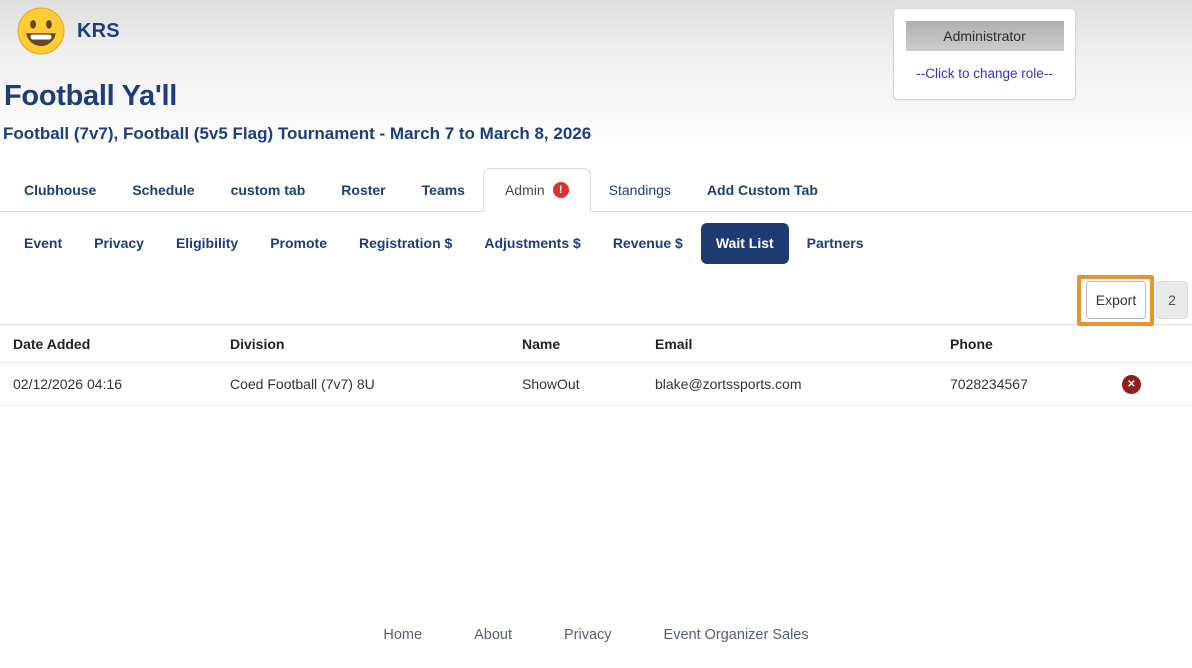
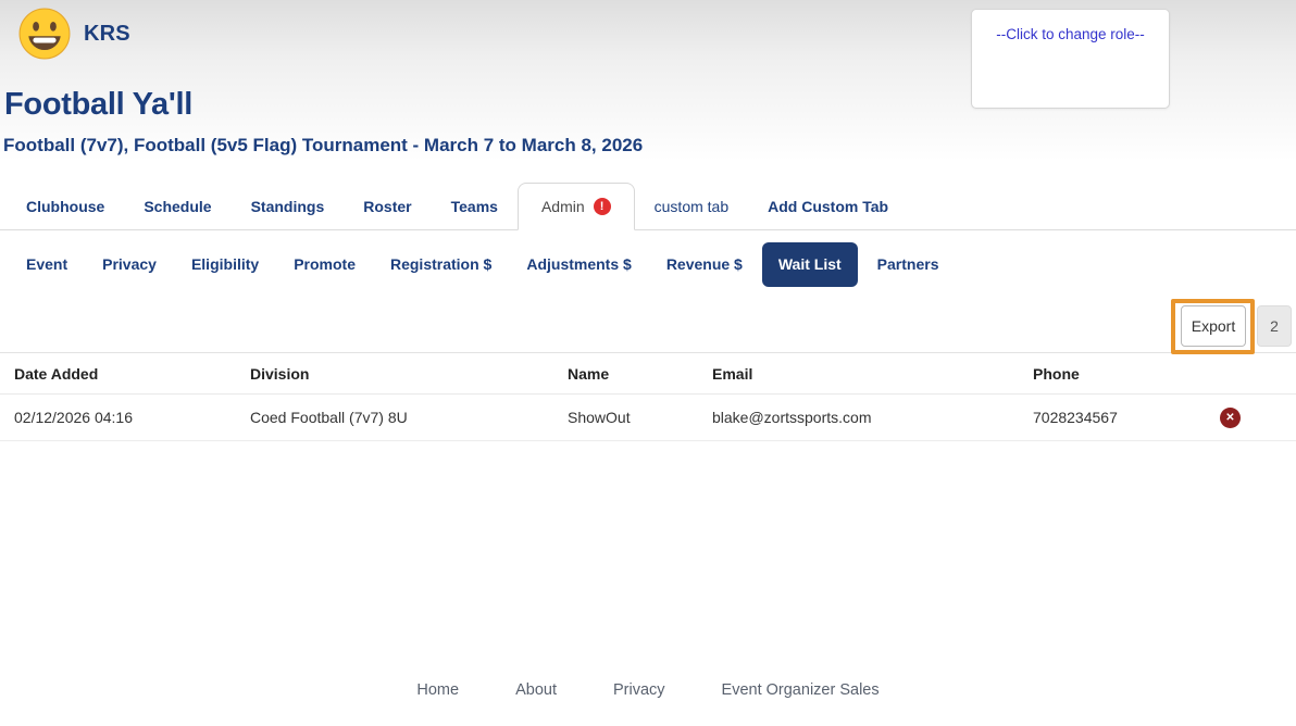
  KRS
- Administrator
  --Click to change role--
  Football Ya'll
  Football (7v7), Football (5v5 Flag) Tournament - March 7 to March 8, 2026
  Clubhouse
  Schedule
- custom tab
+ Standings
  Roster
  Teams
  Admin
  !
- Standings
+ custom tab
  Add Custom Tab
  Event
  Privacy
  Eligibility
  Promote
  Registration $
  Adjustments $
  Revenue $
  Wait List
  Partners
  Export
  2
  Date Added	Division	Name	Email	Phone
  02/12/2026 04:16	Coed Football (7v7) 8U	ShowOut	blake@zortssports.com	7028234567	✕
  Home
  About
  Privacy
  Event Organizer Sales
